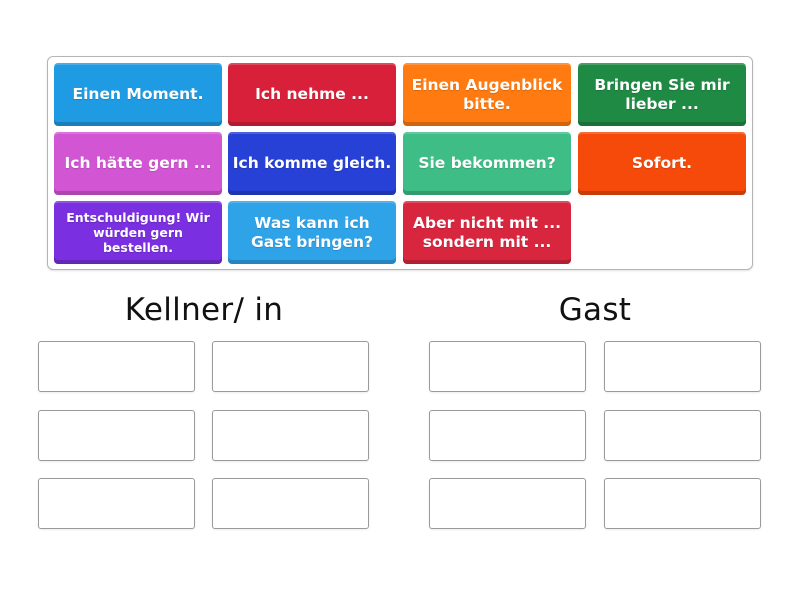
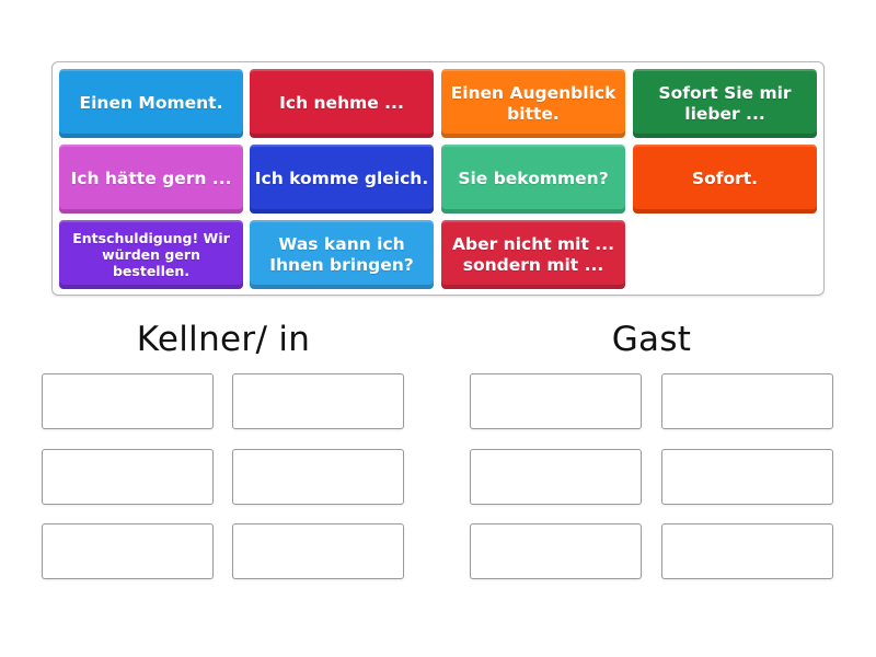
  Kellner/ in
  Gast
  Einen Moment.
  Ich nehme ...
  Einen Augenblick bitte.
- Bringen Sie mir lieber ...
+ Sofort Sie mir lieber ...
  Ich hätte gern ...
  Ich komme gleich.
  Sie bekommen?
  Sofort.
  Entschuldigung! Wir würden gern bestellen.
- Was kann ich Gast bringen?
+ Was kann ich Ihnen bringen?
  Aber nicht mit ... sondern mit ...
